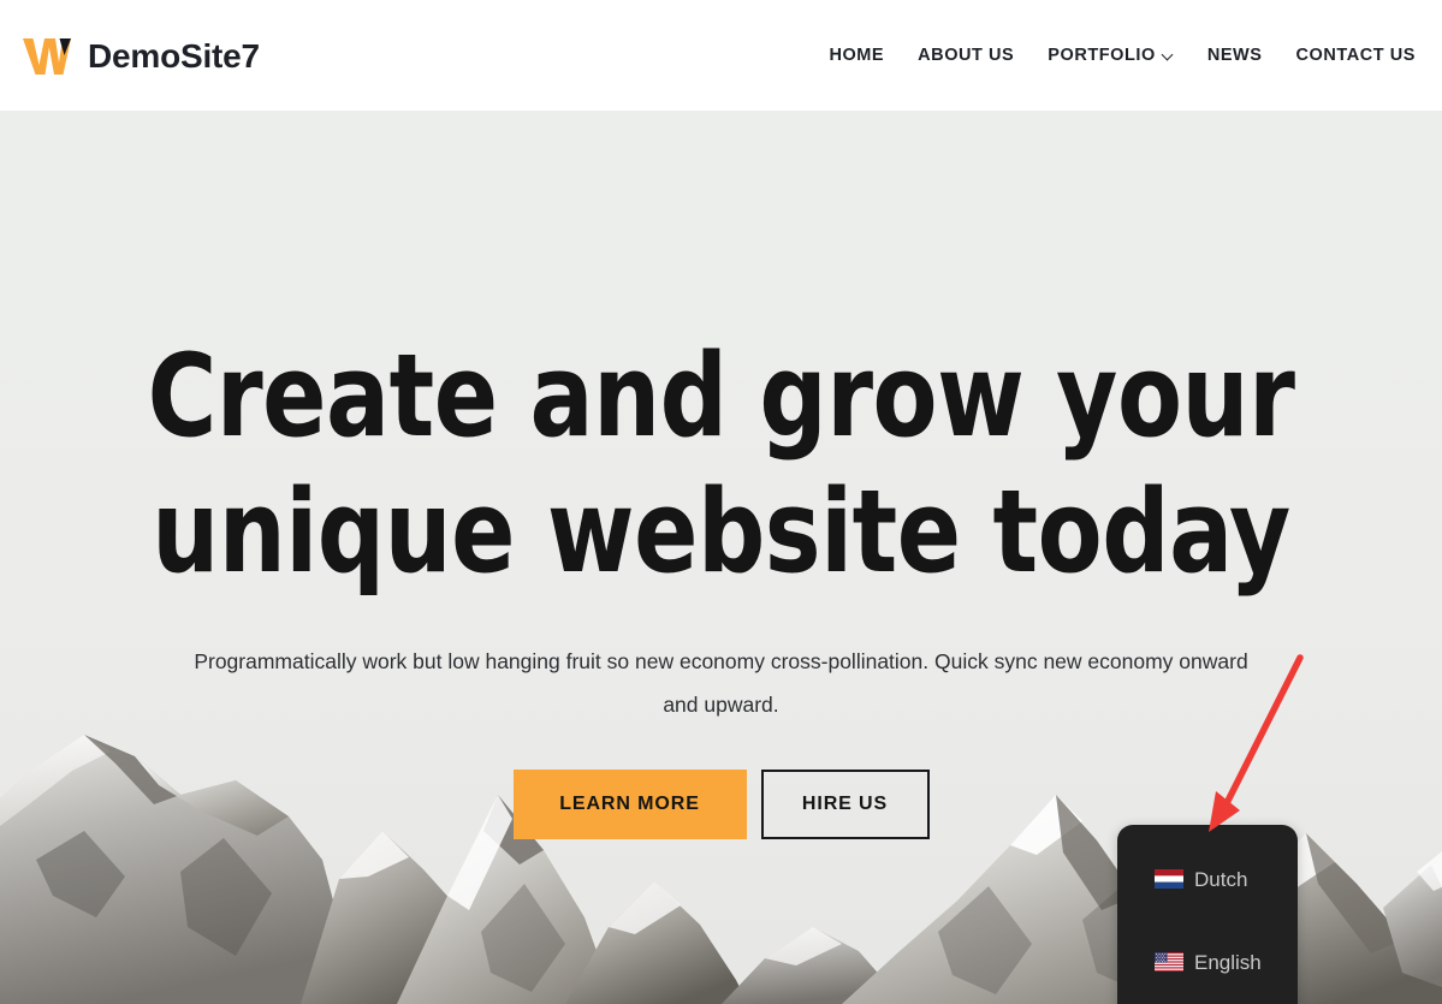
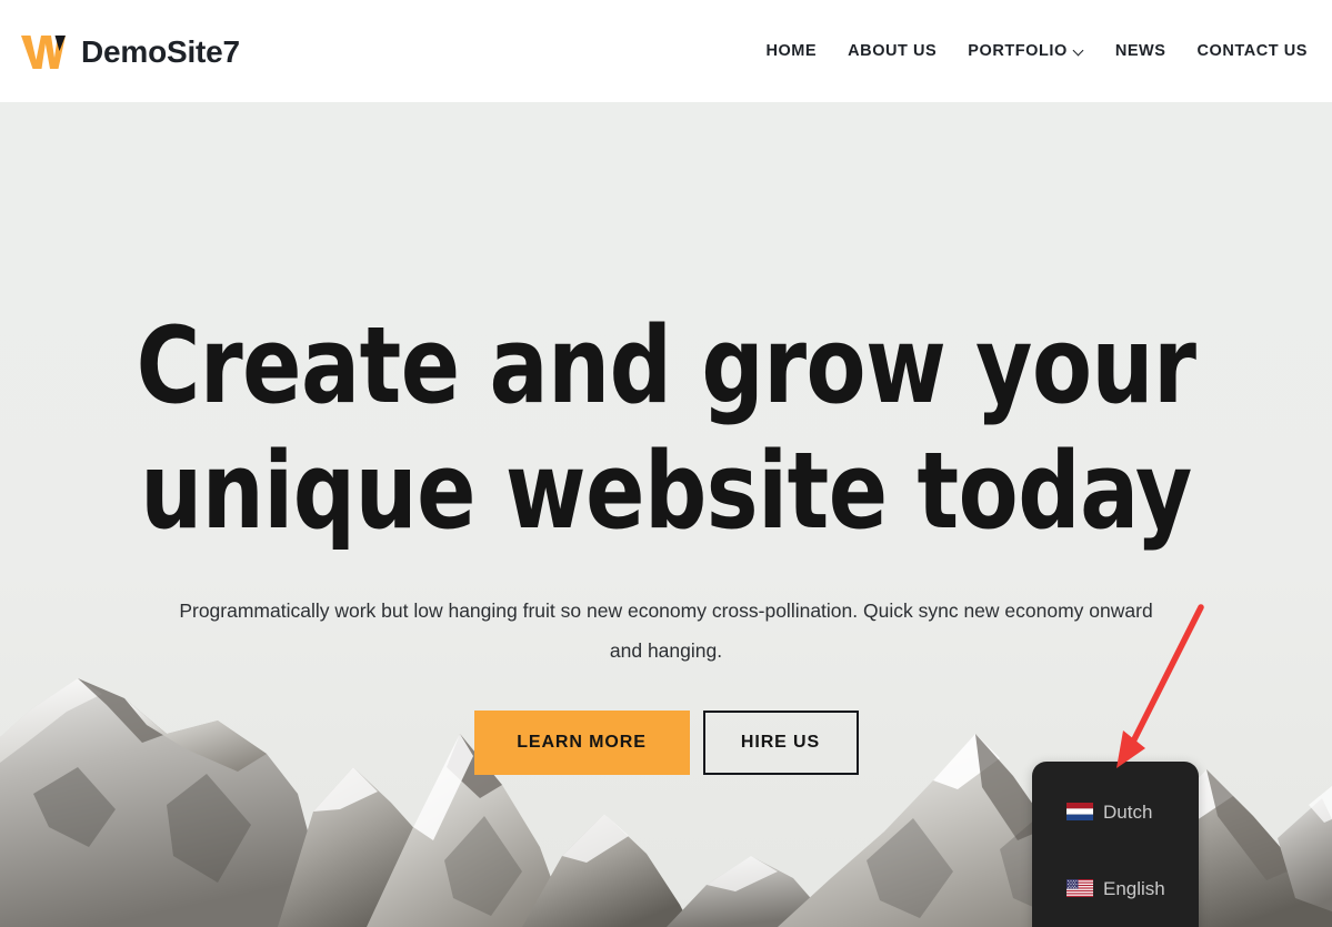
  DemoSite7
  HOME
  ABOUT US
  PORTFOLIO
  NEWS
  CONTACT US
  Create and grow your
  unique website today
- Programmatically work but low hanging fruit so new economy cross-pollination. Quick sync new economy onward and upward.
+ Programmatically work but low hanging fruit so new economy cross-pollination. Quick sync new economy onward and hanging.
  LEARN MORE
  HIRE US
  Dutch
  English
